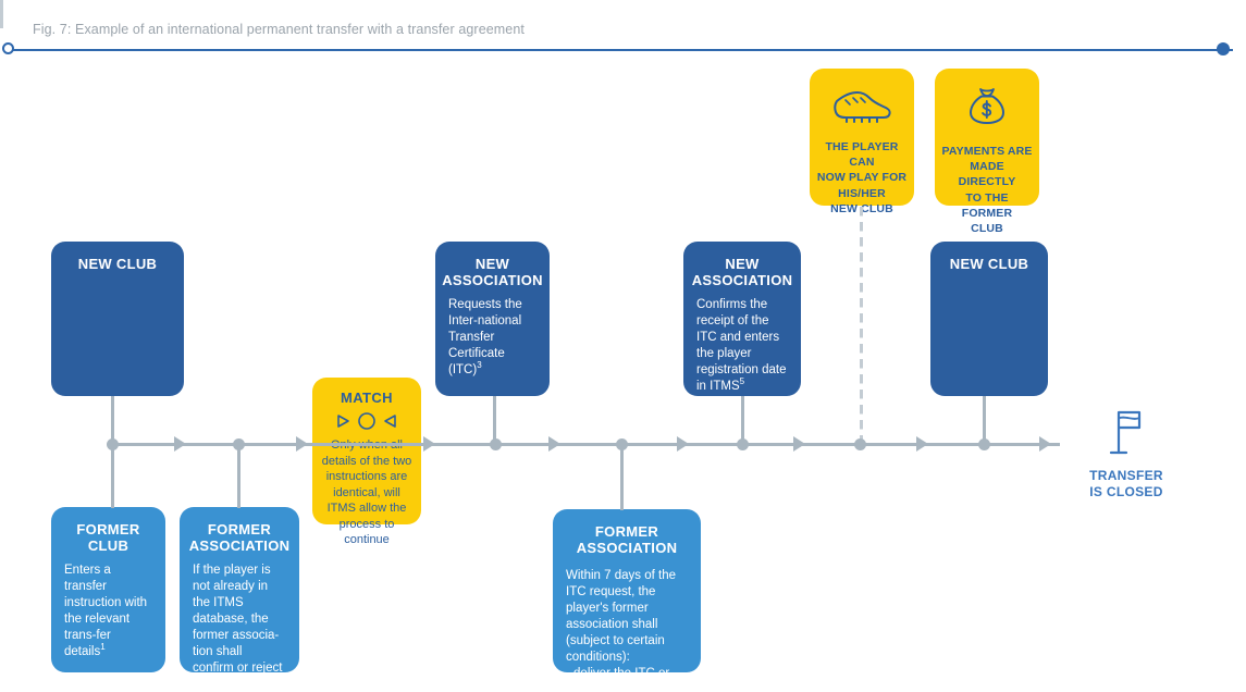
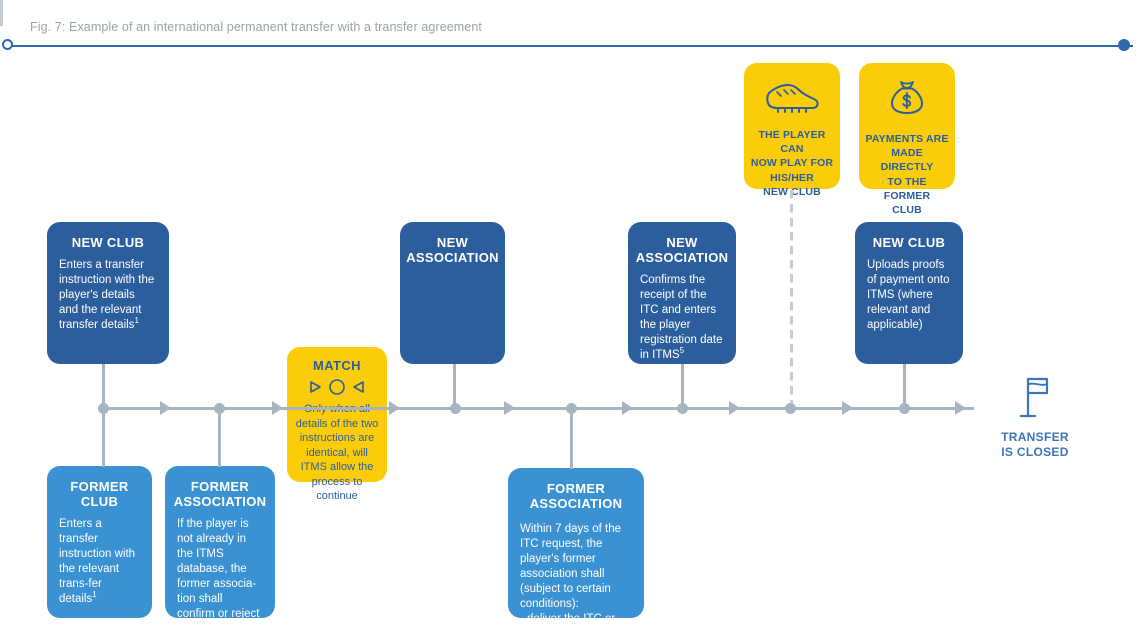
  Fig. 7: Example of an international permanent transfer with a transfer agreement
  THE PLAYER CAN
  NOW PLAY FOR
  HIS/HER
  NEW CLUB
  PAYMENTS ARE
  MADE DIRECTLY
  TO THE FORMER
  CLUB
  NEW CLUB
+ Enters a transfer instruction with the player's details and the relevant transfer details1
  NEW
  ASSOCIATION
- Requests the Inter-national Transfer Certificate (ITC)3
  NEW
  ASSOCIATION
  Confirms the receipt of the ITC and enters the player registration date in ITMS5
  NEW CLUB
+ Uploads proofs of payment onto ITMS (where relevant and applicable)
  FORMER
  CLUB
  Enters a transfer instruction with the relevant trans-fer details1
  FORMER
  ASSOCIATION
  If the player is not already in the ITMS database, the former associa-tion shall confirm or reject
  FORMER
  ASSOCIATION
  Within 7 days of the ITC request, the player's former association shall (subject to certain conditions):
  MATCH
  details of the two instructions are identical, will ITMS allow the process to continue
  TRANSFER
  IS CLOSED
